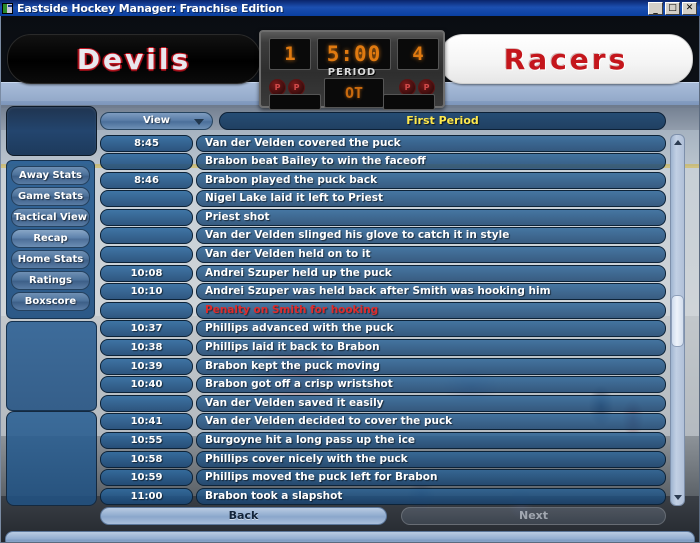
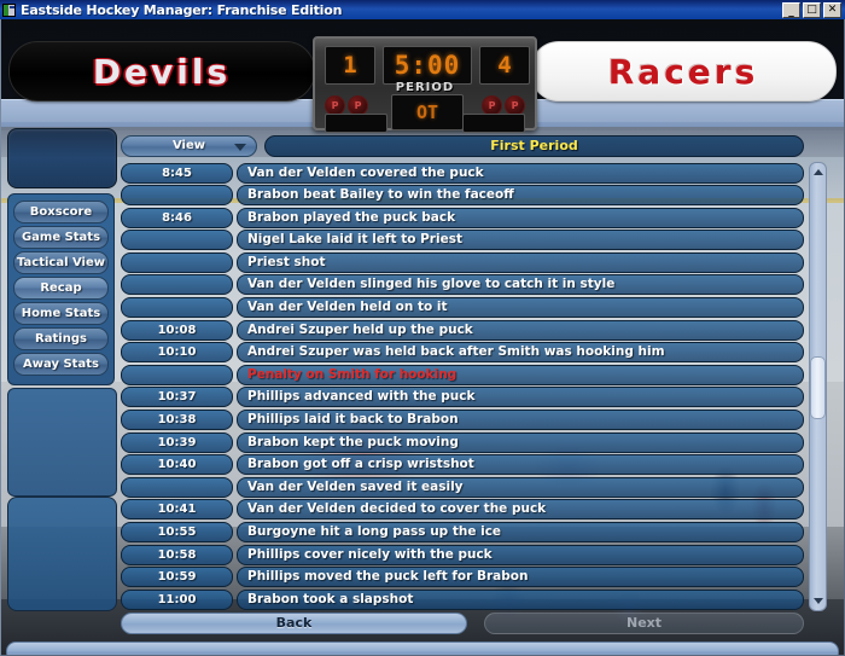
  Eastside Hockey Manager: Franchise Edition
  _
  □
  ✕
  Devils
  Racers
  1
  5:00
  4
  PERIOD
  P
  P
  P
  P
  OT
- Away Stats
+ Boxscore
  Game Stats
  Tactical View
  Recap
  Home Stats
  Ratings
- Boxscore
+ Away Stats
  View
  First Period
  8:45
  Van der Velden covered the puck
  Brabon beat Bailey to win the faceoff
  8:46
  Brabon played the puck back
  Nigel Lake laid it left to Priest
  Priest shot
  Van der Velden slinged his glove to catch it in style
  Van der Velden held on to it
  10:08
  Andrei Szuper held up the puck
  10:10
  Andrei Szuper was held back after Smith was hooking him
  Penalty on Smith for hooking
  10:37
  Phillips advanced with the puck
  10:38
  Phillips laid it back to Brabon
  10:39
  Brabon kept the puck moving
  10:40
  Brabon got off a crisp wristshot
  Van der Velden saved it easily
  10:41
  Van der Velden decided to cover the puck
  10:55
  Burgoyne hit a long pass up the ice
  10:58
  Phillips cover nicely with the puck
  10:59
  Phillips moved the puck left for Brabon
  11:00
  Brabon took a slapshot
  Back
  Next
